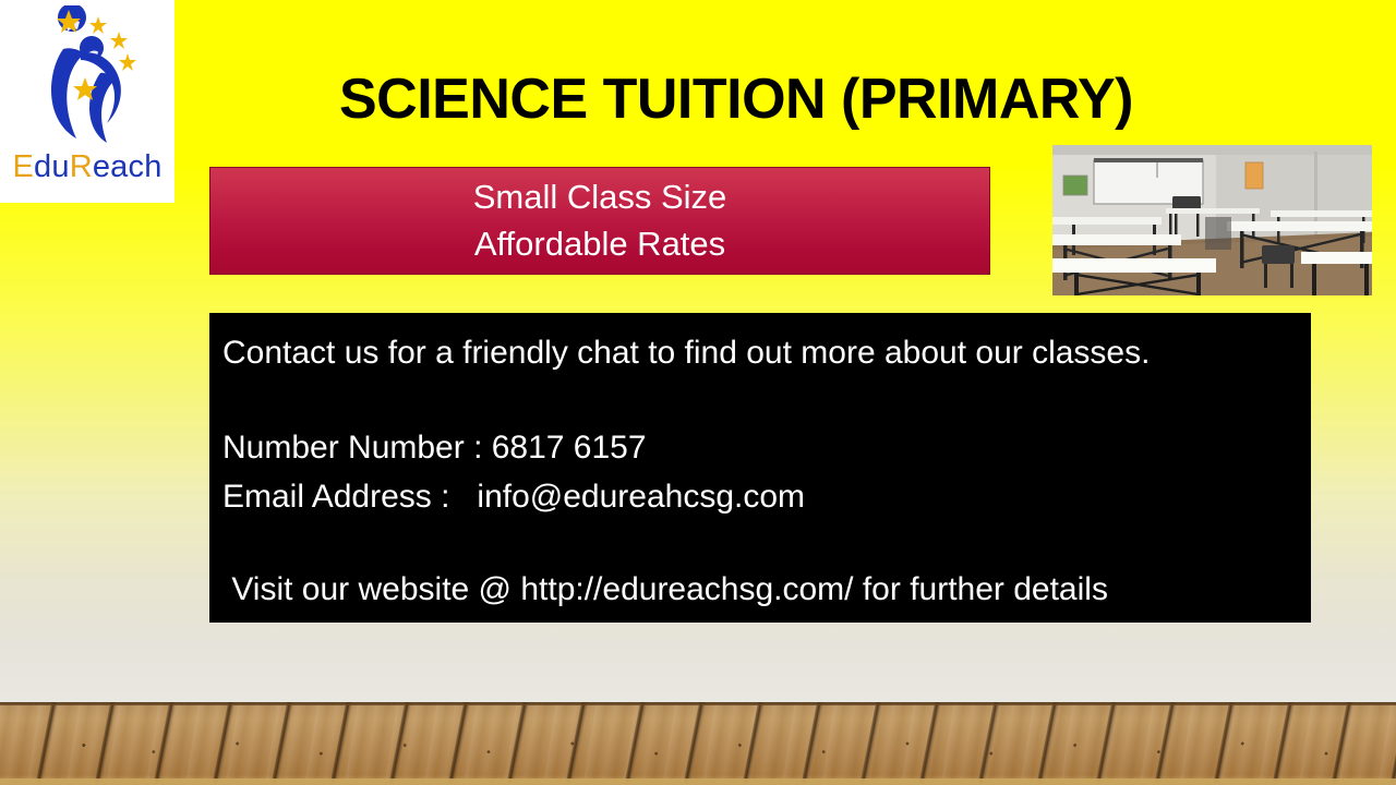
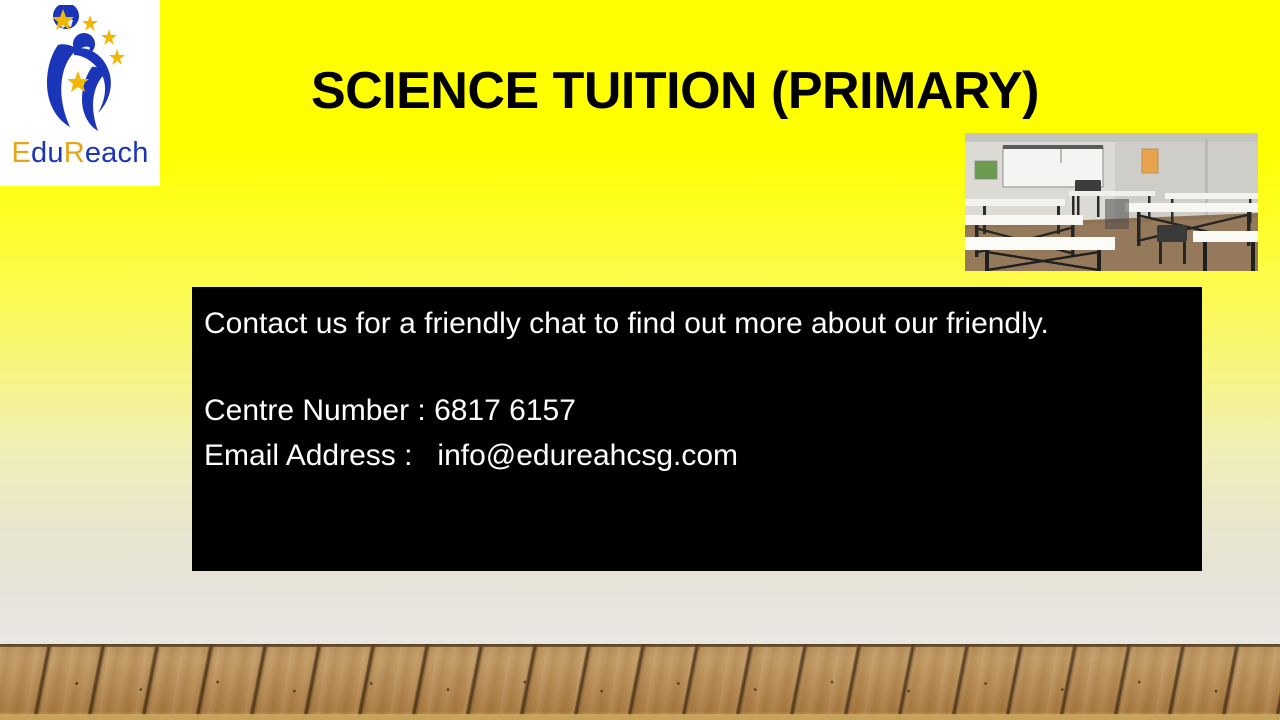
  EduReach
  SCIENCE TUITION (PRIMARY)
- Small Class Size
- Affordable Rates
- Contact us for a friendly chat to find out more about our classes.
+ Contact us for a friendly chat to find out more about our friendly.
- Number Number : 6817 6157
+ Centre Number : 6817 6157
  Email Address : info@edureahcsg.com
- Visit our website @ http://edureachsg.com/ for further details
